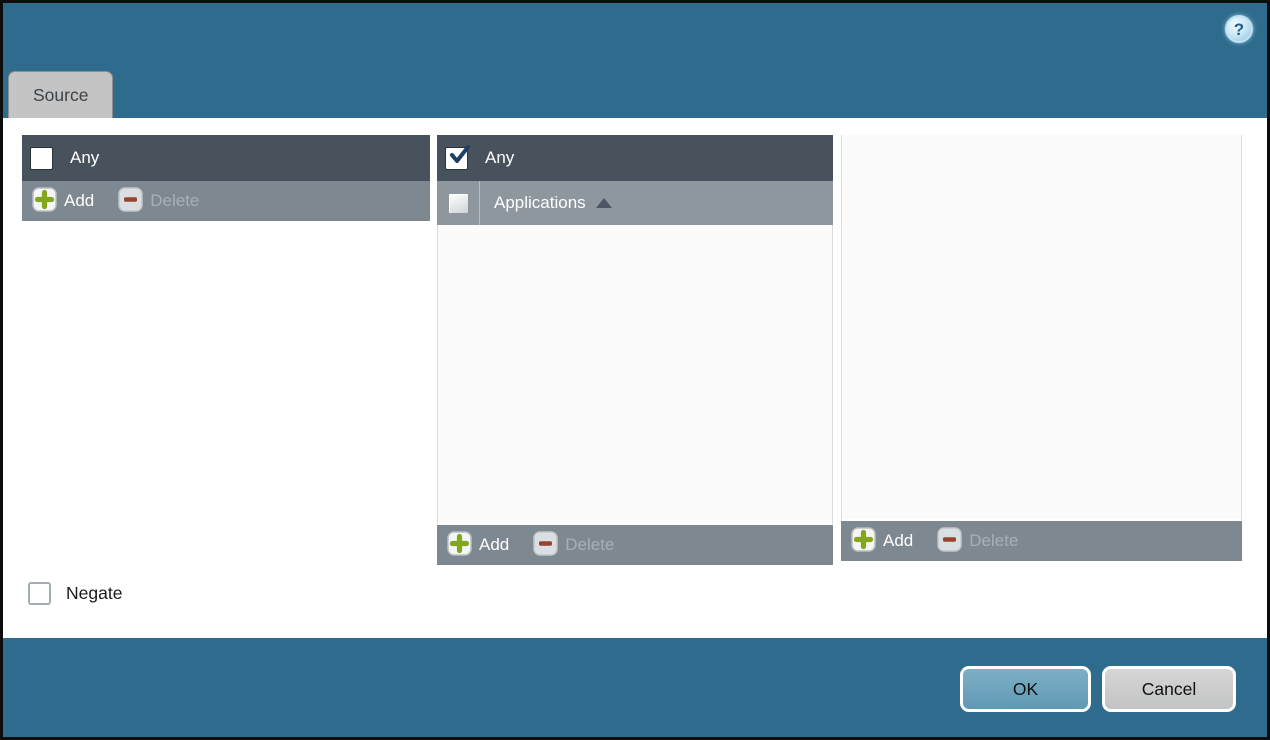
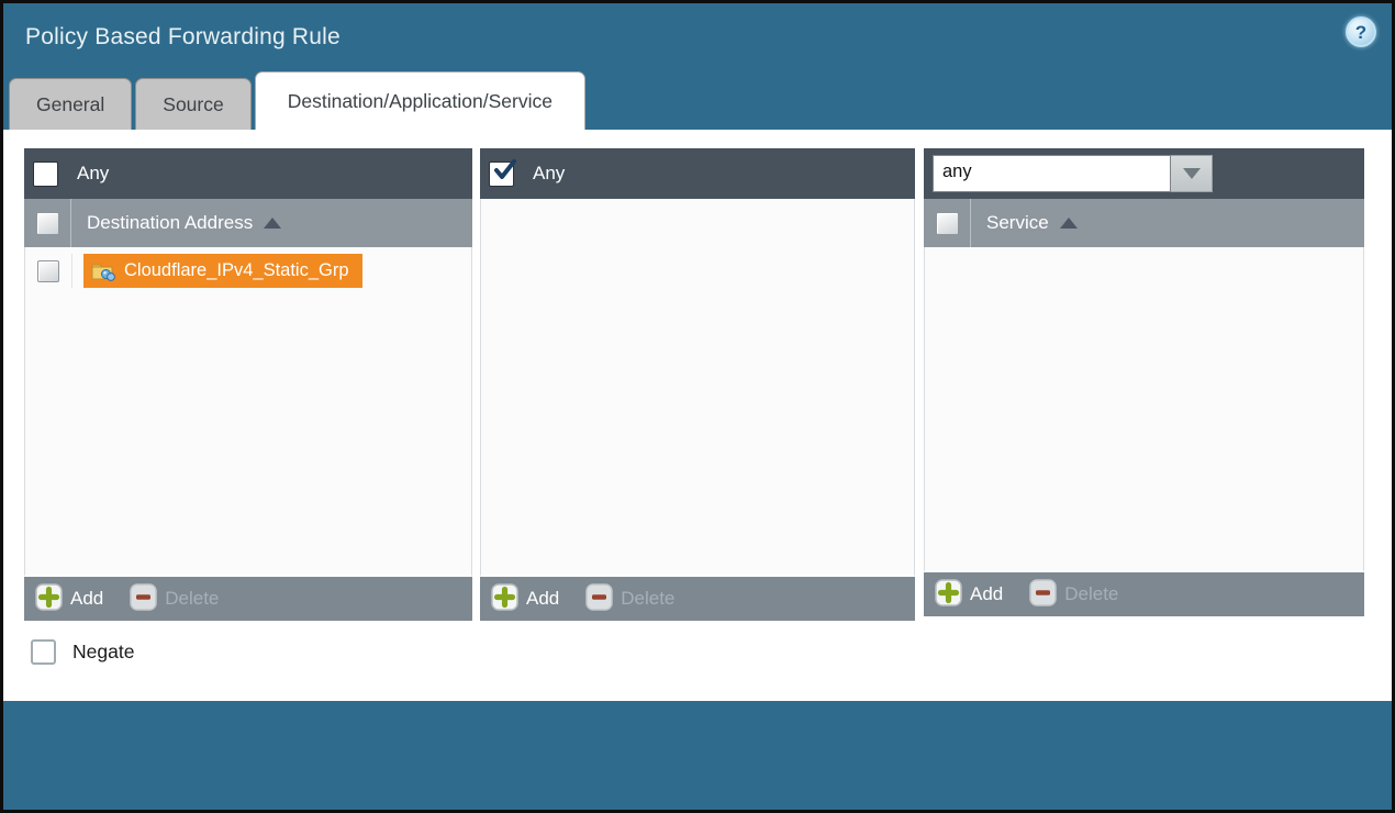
+ Policy Based Forwarding Rule
  ?
+ General
  Source
+ Destination/Application/Service
  Any
+ Destination Address
+ Cloudflare_IPv4_Static_Grp
  Add
  Delete
  Any
- Applications
  Add
  Delete
+ any
+ Service
  Add
  Delete
  Negate
- OK
- Cancel
